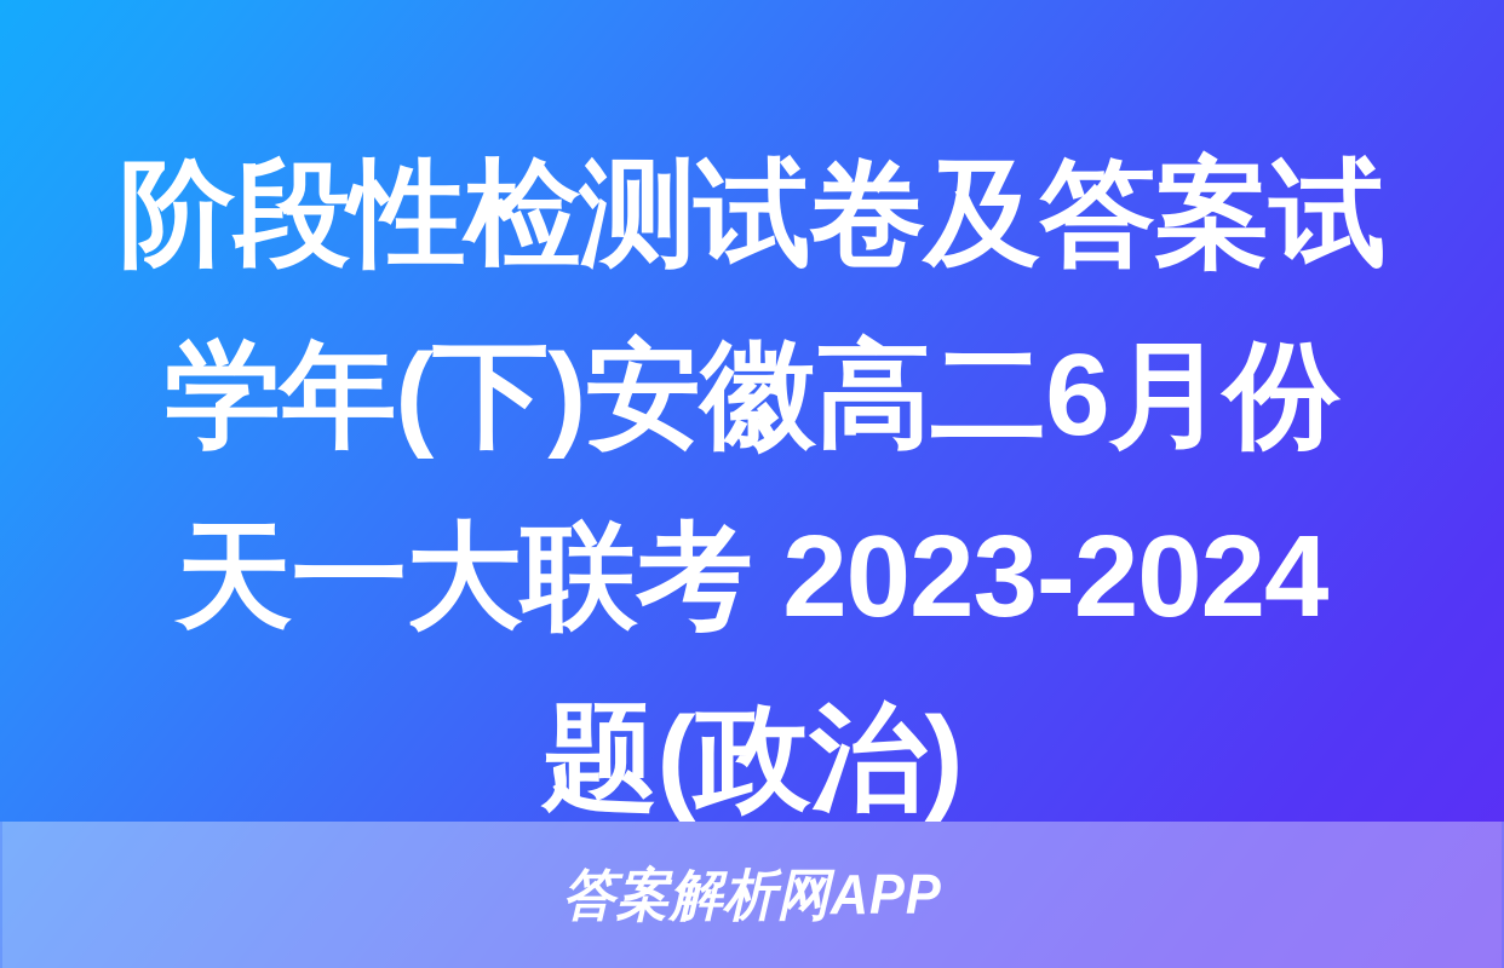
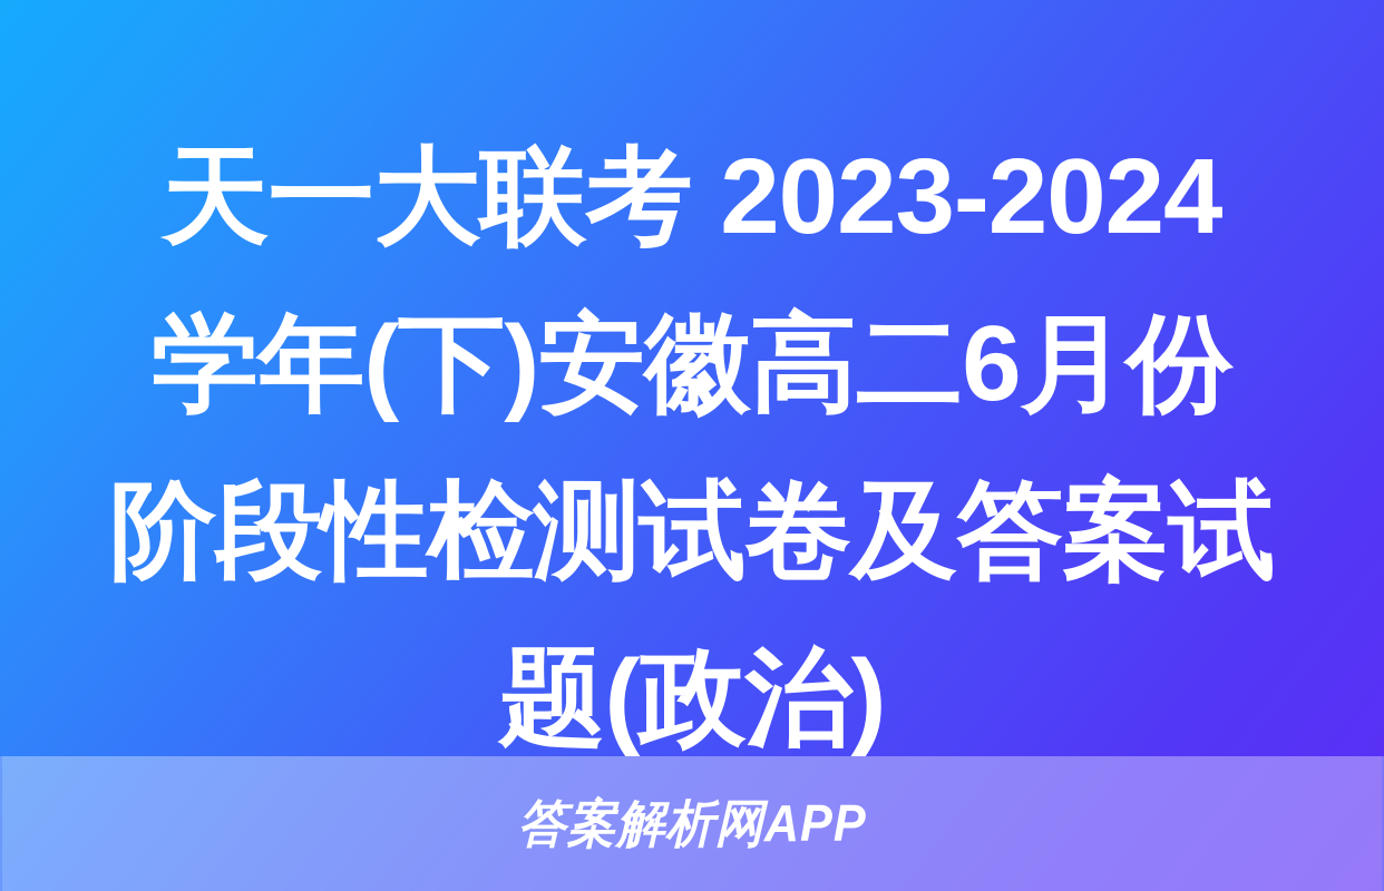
- 阶段性检测试卷及答案试
+ 天一大联考 2023-2024
  学年(下)安徽高二6月份
- 天一大联考 2023-2024
+ 阶段性检测试卷及答案试
  题(政治)
  答案解析网APP
